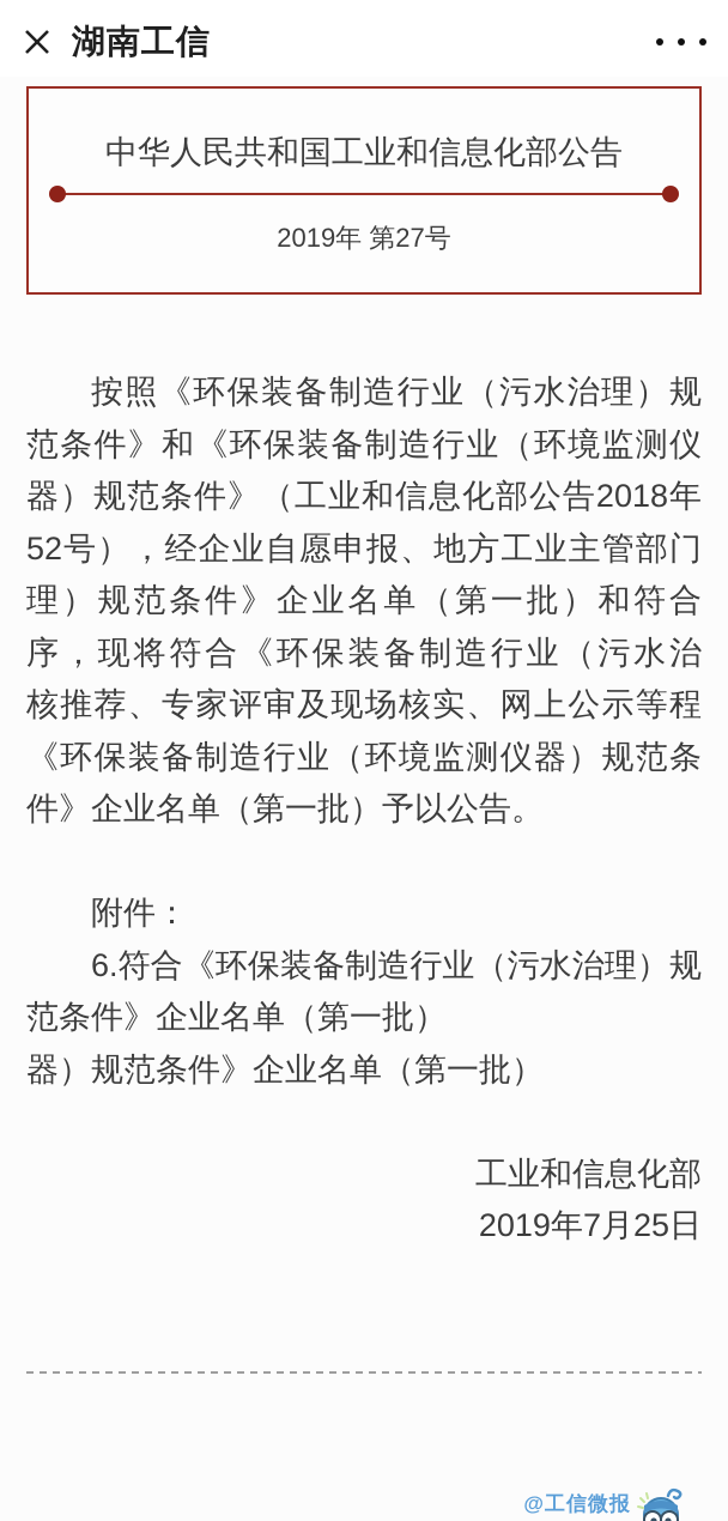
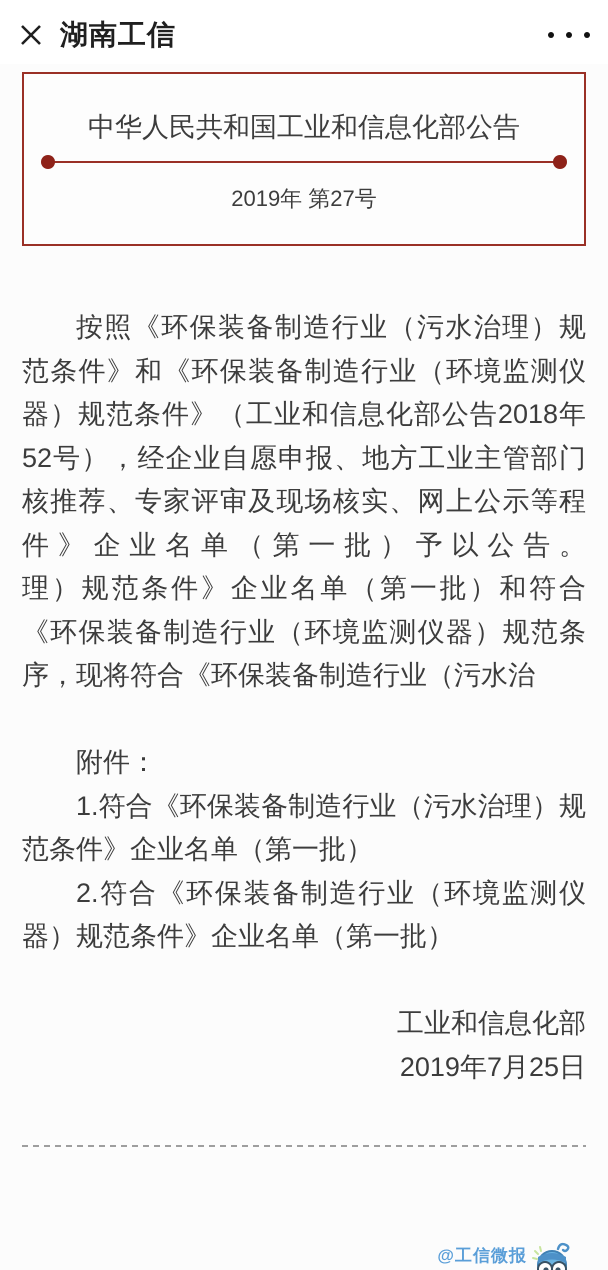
  湖南工信
  中华人民共和国工业和信息化部公告
  2019年 第27号
  按照《环保装备制造行业（污水治理）规
  范条件》和《环保装备制造行业（环境监测仪
  器）规范条件》（工业和信息化部公告2018年
  52号），经企业自愿申报、地方工业主管部门
- 理）规范条件》企业名单（第一批）和符合
+ 核推荐、专家评审及现场核实、网上公示等程
- 序，现将符合《环保装备制造行业（污水治
+ 件》企业名单（第一批）予以公告。
- 核推荐、专家评审及现场核实、网上公示等程
+ 理）规范条件》企业名单（第一批）和符合
  《环保装备制造行业（环境监测仪器）规范条
- 件》企业名单（第一批）予以公告。
+ 序，现将符合《环保装备制造行业（污水治
  附件：
- 6.符合《环保装备制造行业（污水治理）规
+ 1.符合《环保装备制造行业（污水治理）规
  范条件》企业名单（第一批）
+ 2.符合《环保装备制造行业（环境监测仪
  器）规范条件》企业名单（第一批）
  工业和信息化部
  2019年7月25日
  @工信微报
